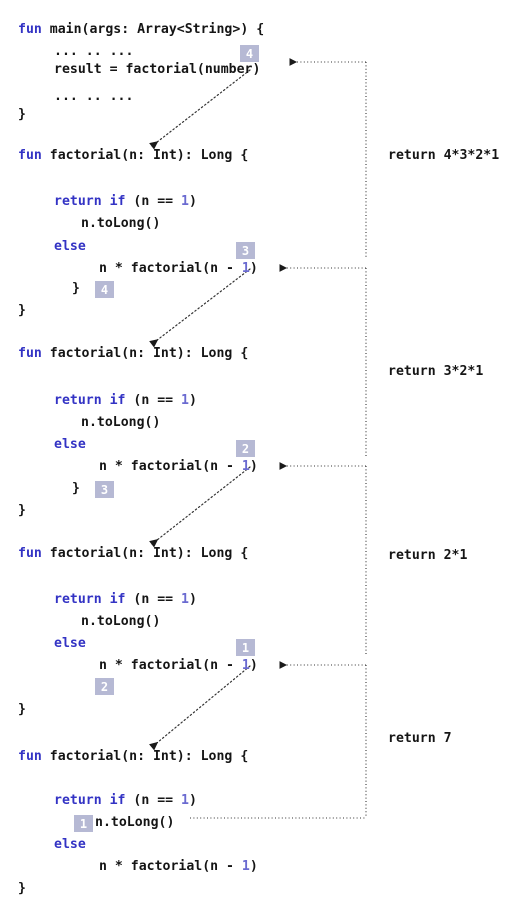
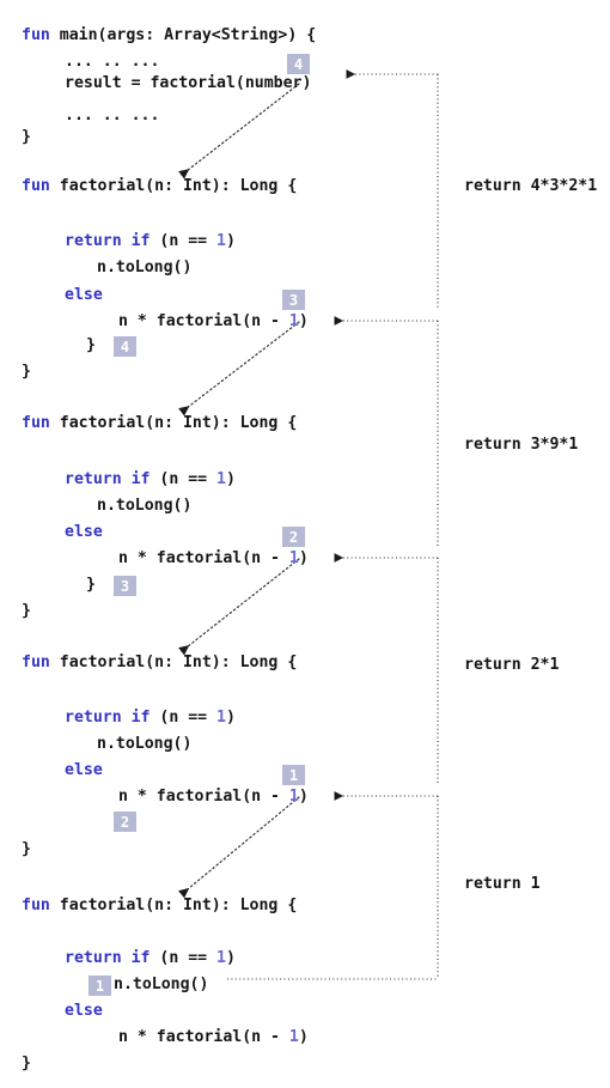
  fun main(args: Array<String>) {
  ... .. ...
  result = factorial(number)
  ... .. ...
  }
  fun factorial(n: Int): Long {
  return if (n == 1)
  n.toLong()
  else
  n * factorial(n - 1)
  }
  }
  fun factorial(n: Int): Long {
  return if (n == 1)
  n.toLong()
  else
  n * factorial(n - 1)
  }
  }
  fun factorial(n: Int): Long {
  return if (n == 1)
  n.toLong()
  else
  n * factorial(n - 1)
  }
  fun factorial(n: Int): Long {
  return if (n == 1)
  n.toLong()
  else
  n * factorial(n - 1)
  }
  4
  3
  4
  2
  3
  1
  2
  1
  return 4*3*2*1
- return 3*2*1
+ return 3*9*1
  return 2*1
- return 7
+ return 1
